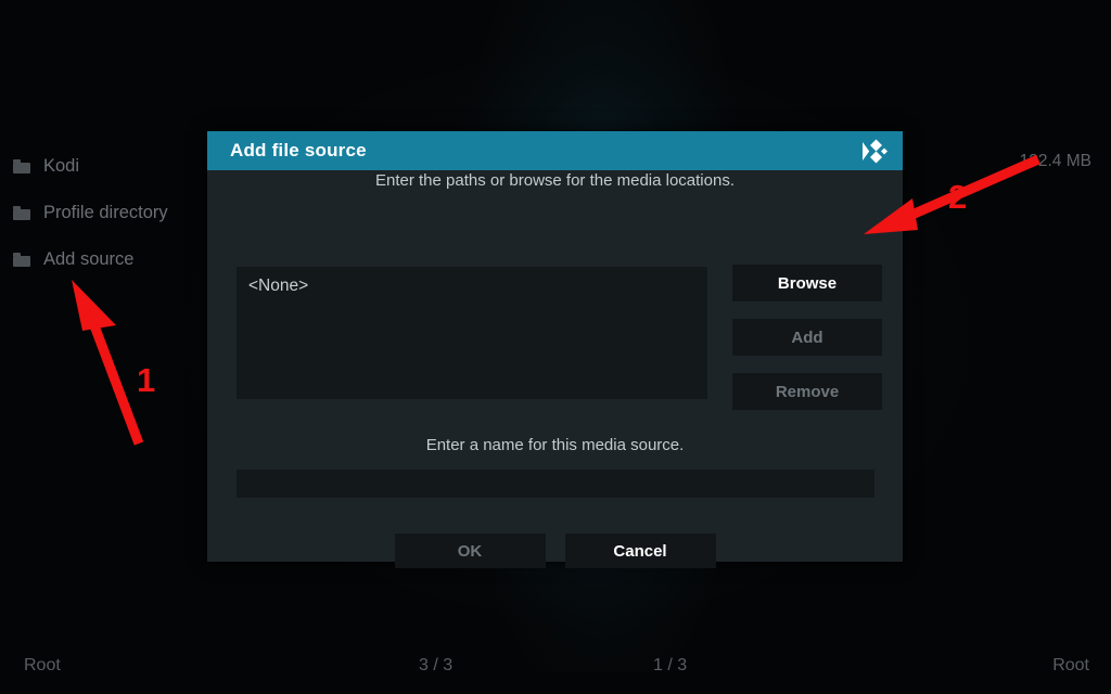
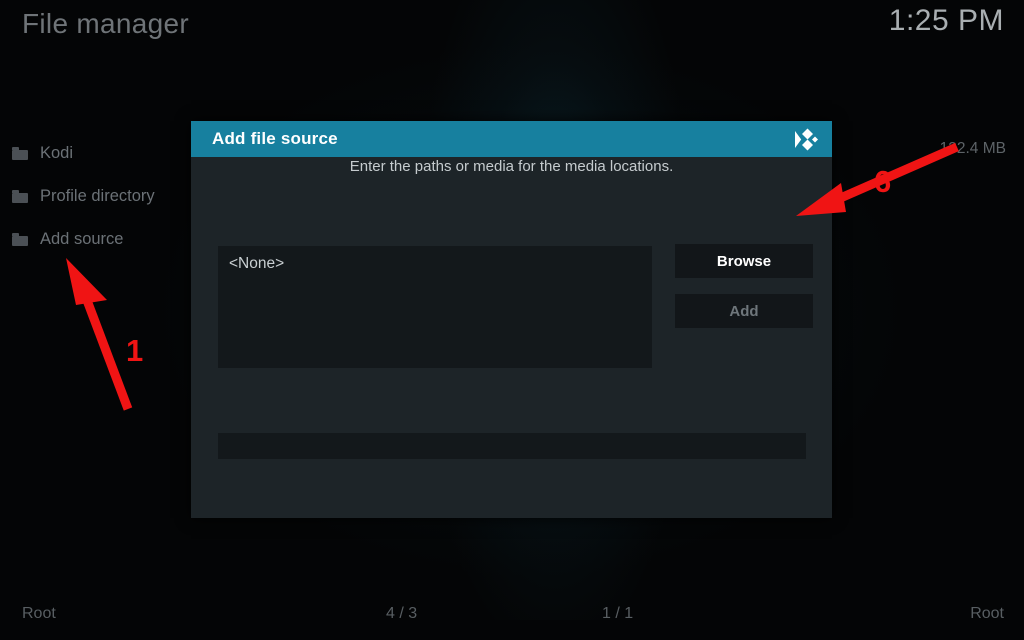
+ File manager
+ 1:25 PM
  Kodi
  Profile directory
  Add source
  2.4 MB
  Add file source
- Enter the paths or browse for the media locations.
+ Enter the paths or media for the media locations.
  <None>
  Browse
  Add
- Remove
- Enter a name for this media source.
- OK
- Cancel
  Root
- 3 / 3
+ 4 / 3
- 1 / 3
+ 1 / 1
  Root
  1
- 2
+ 6
